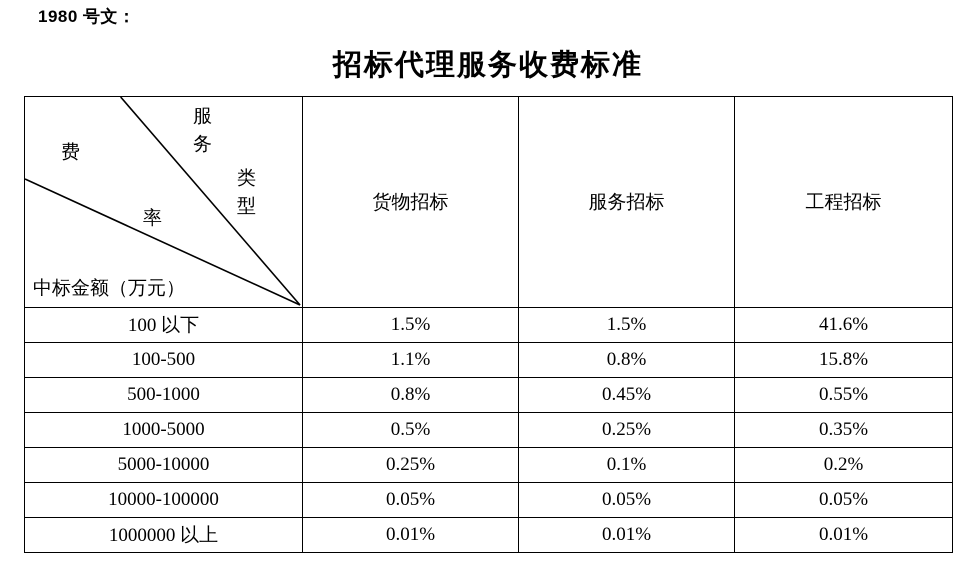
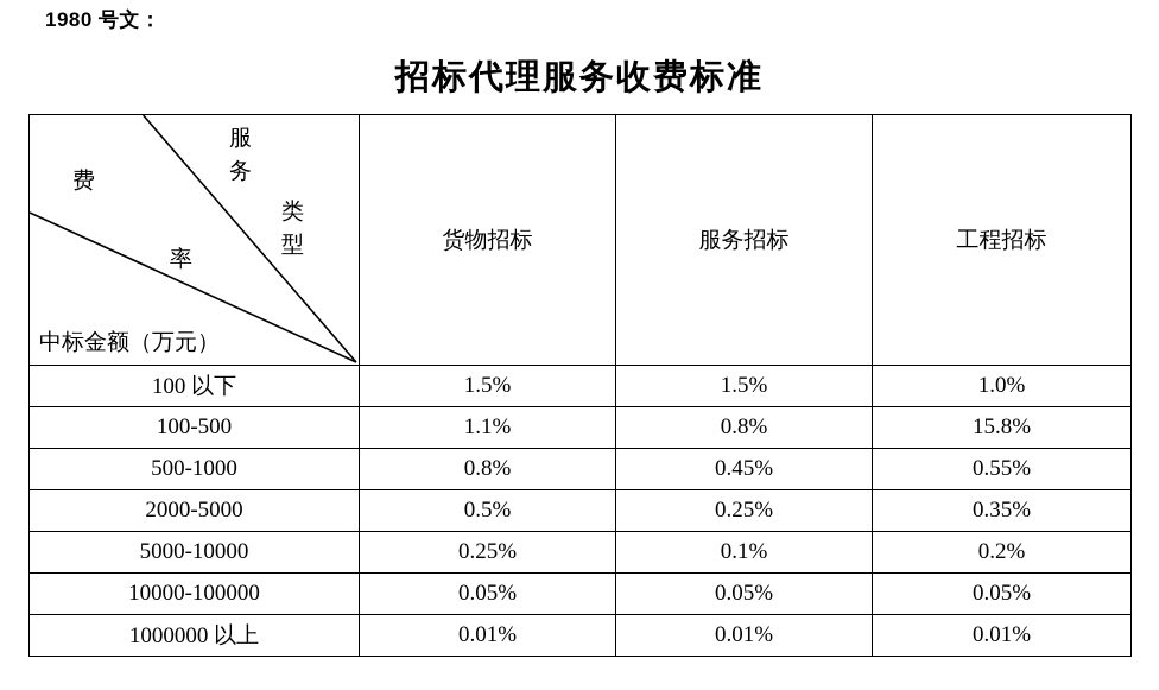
  1980 号文：
  招标代理服务收费标准
  费 率 服务 类型 中标金额（万元）	货物招标	服务招标	工程招标
- 100 以下	1.5%	1.5%	41.6%
+ 100 以下	1.5%	1.5%	1.0%
  100-500	1.1%	0.8%	15.8%
  500-1000	0.8%	0.45%	0.55%
- 1000-5000	0.5%	0.25%	0.35%
+ 2000-5000	0.5%	0.25%	0.35%
  5000-10000	0.25%	0.1%	0.2%
  10000-100000	0.05%	0.05%	0.05%
  1000000 以上	0.01%	0.01%	0.01%
